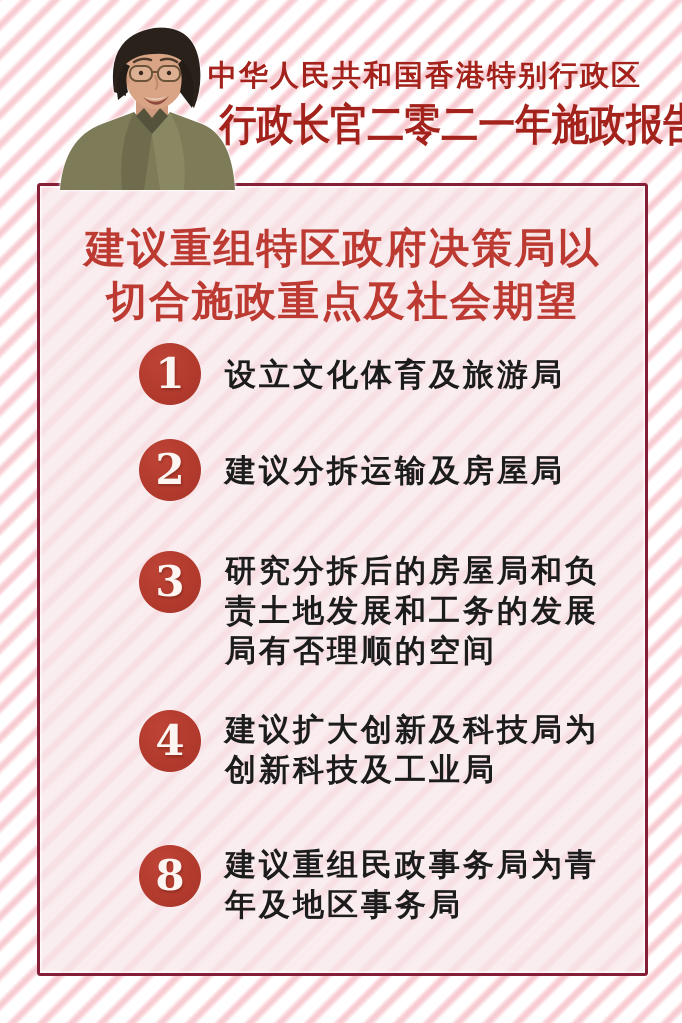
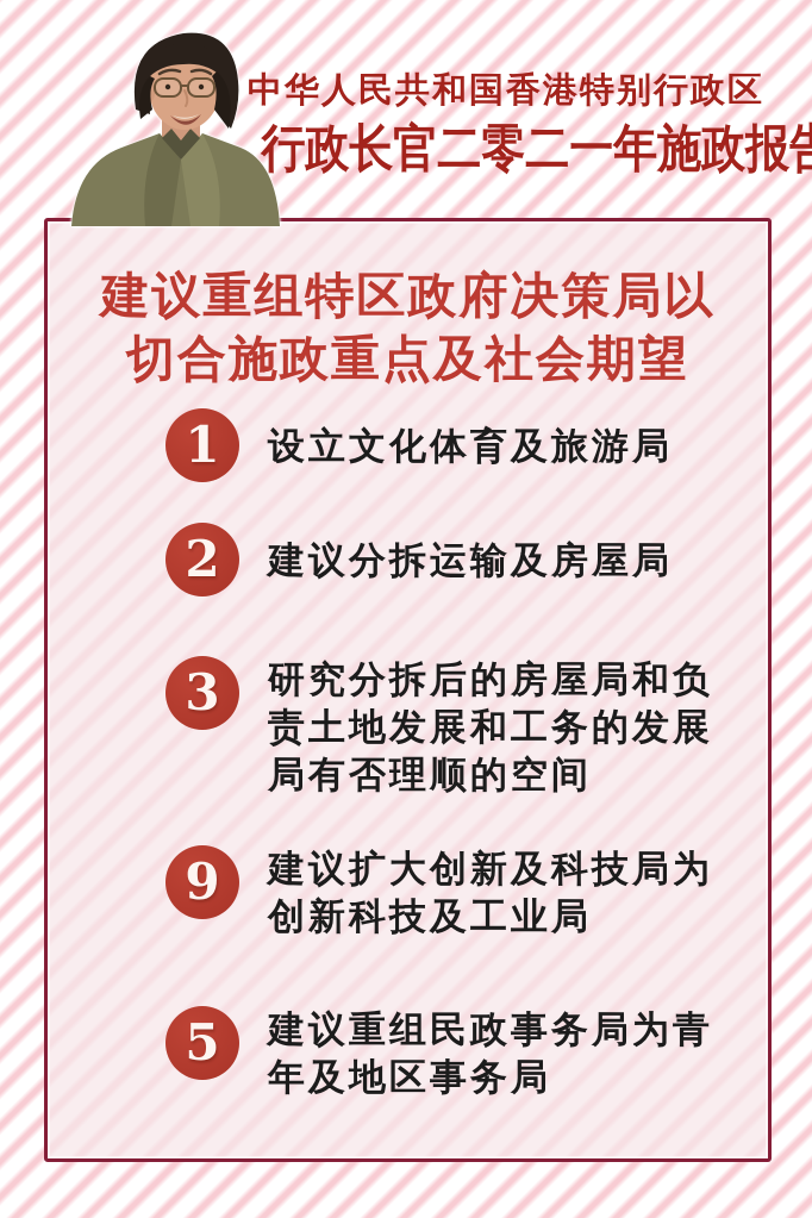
  中华人民共和国香港特别行政区
  行政长官二零二一年施政报
  建议重组特区政府决策局以
  切合施政重点及社会期望
  1
  设立文化体育及旅游局
  2
  建议分拆运输及房屋局
  3
  研究分拆后的房屋局和负
  责土地发展和工务的发展
  局有否理顺的空间
- 4
+ 9
  建议扩大创新及科技局为
  创新科技及工业局
- 8
+ 5
  建议重组民政事务局为青
  年及地区事务局
